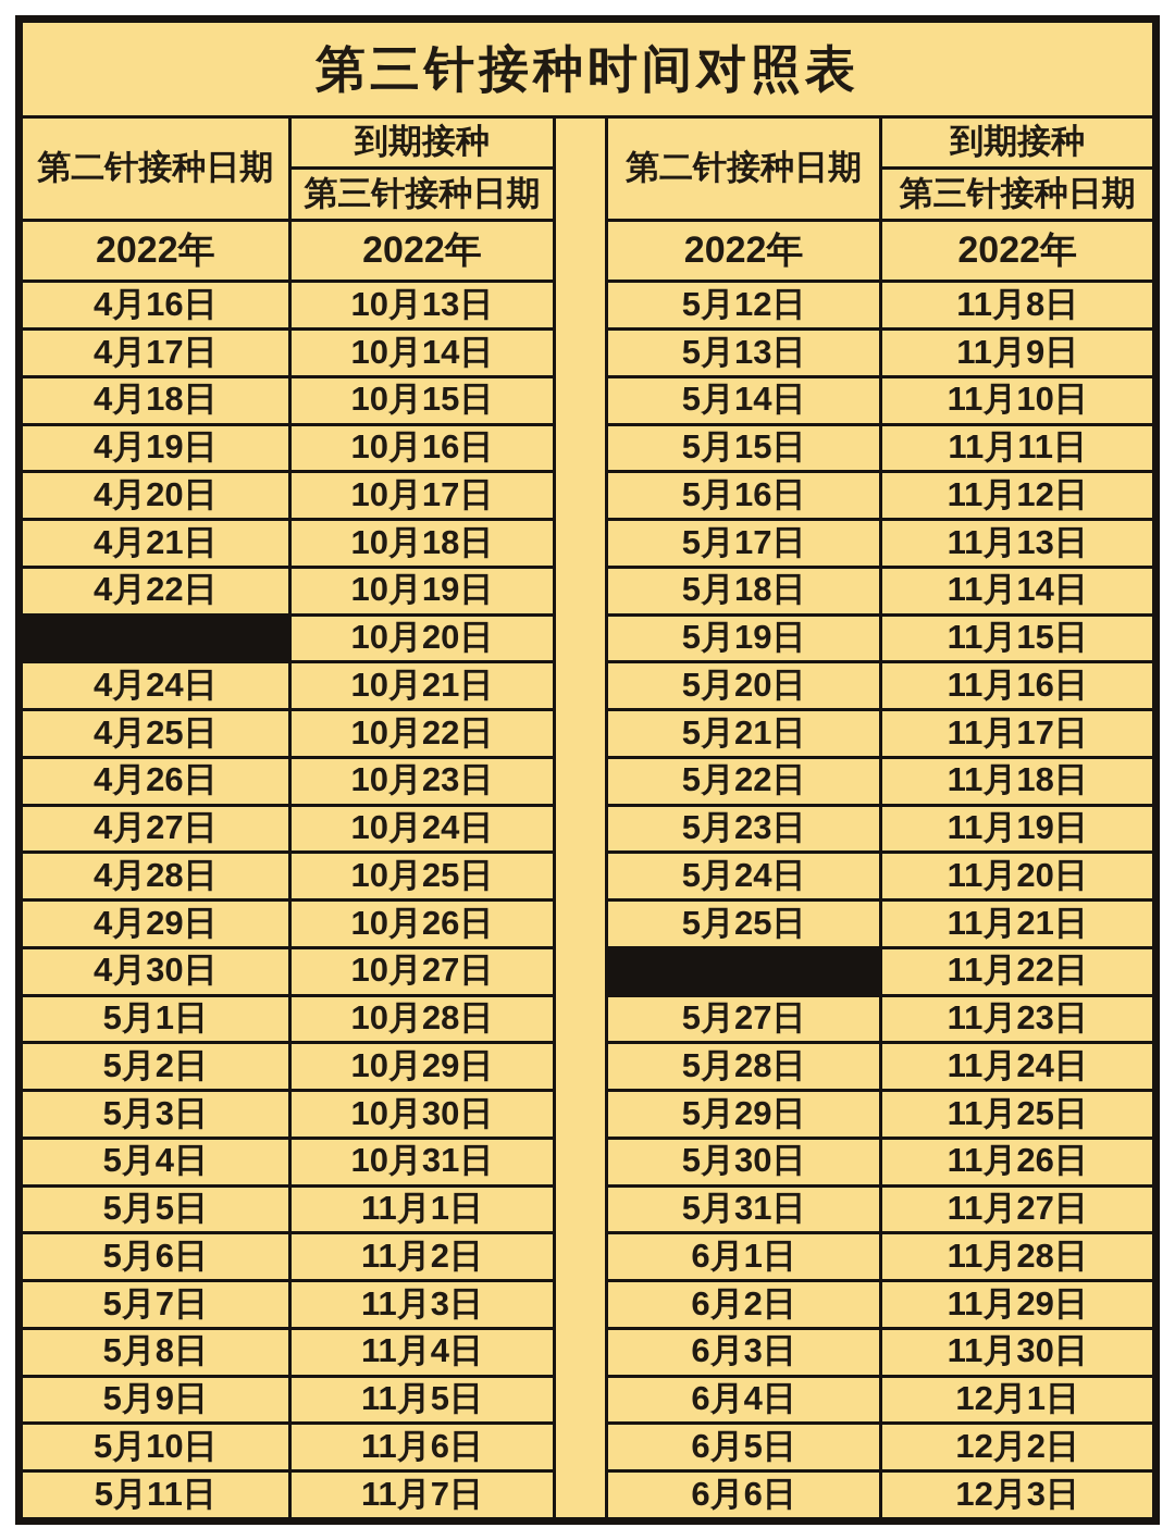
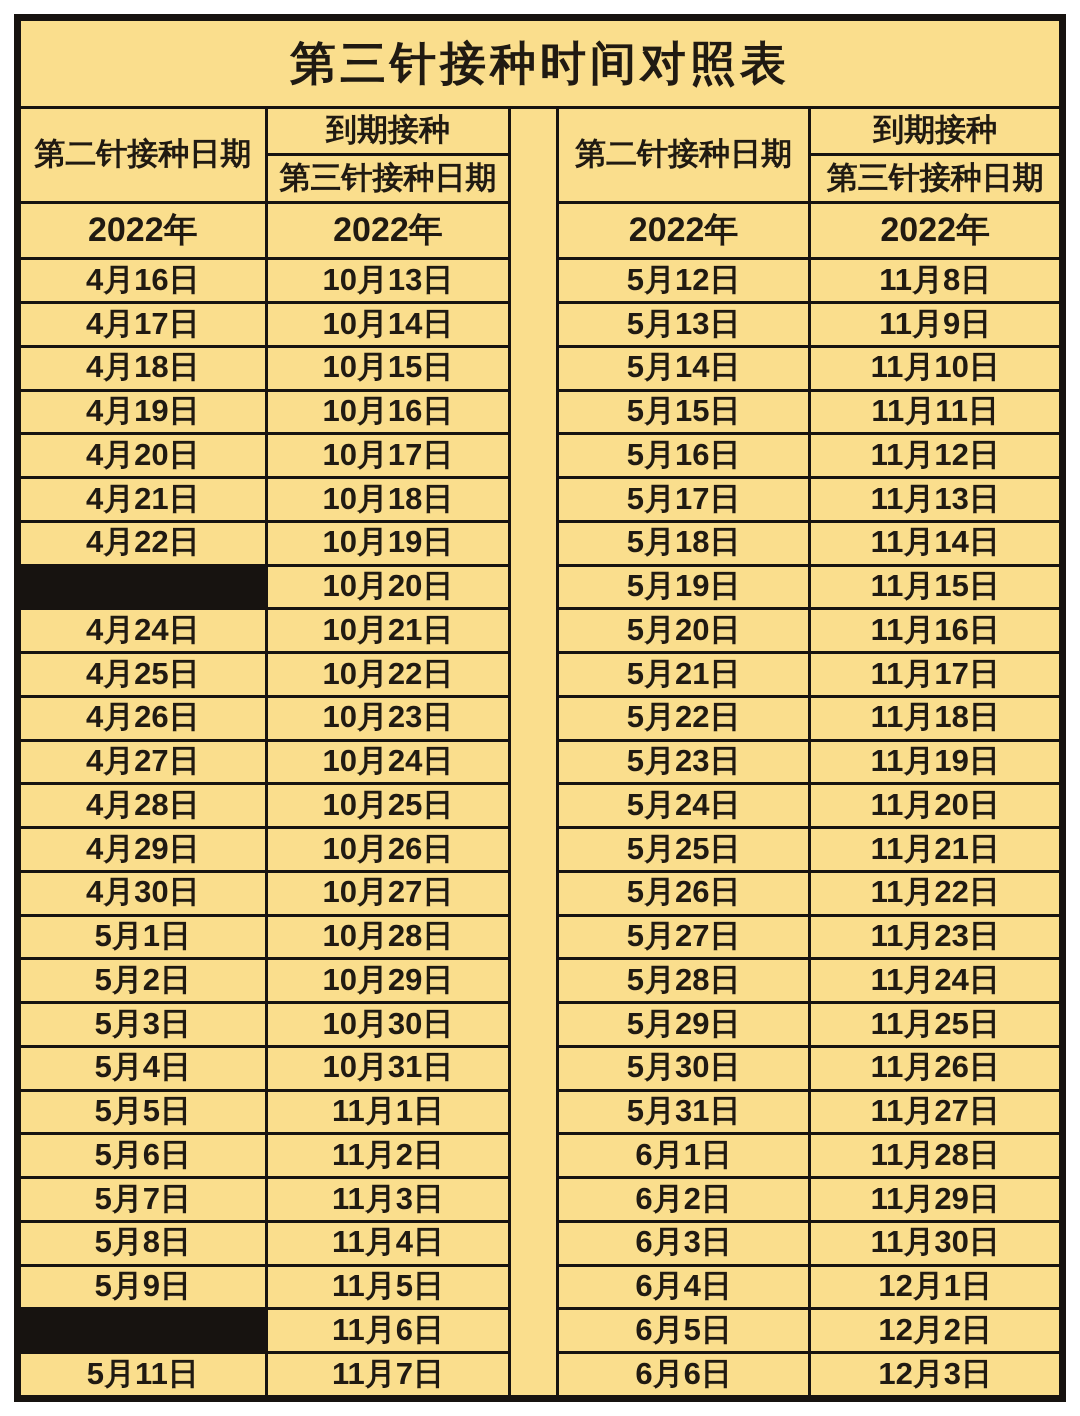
  第三针接种时间对照表
  第二针接种日期
  到期接种
  第三针接种日期
  第二针接种日期
  到期接种
  第三针接种日期
  2022年
  2022年
  2022年
  2022年
  4月16日
  10月13日
  4月17日
  10月14日
  4月18日
  10月15日
  4月19日
  10月16日
  4月20日
  10月17日
  4月21日
  10月18日
  4月22日
  10月19日
  10月20日
  4月24日
  10月21日
  4月25日
  10月22日
  4月26日
  10月23日
  4月27日
  10月24日
  4月28日
  10月25日
  4月29日
  10月26日
  4月30日
  10月27日
  5月1日
  10月28日
  5月2日
  10月29日
  5月3日
  10月30日
  5月4日
  10月31日
  5月5日
  11月1日
  5月6日
  11月2日
  5月7日
  11月3日
  5月8日
  11月4日
  5月9日
  11月5日
- 5月10日
  11月6日
  5月11日
  11月7日
  5月12日
  11月8日
  5月13日
  11月9日
  5月14日
  11月10日
  5月15日
  11月11日
  5月16日
  11月12日
  5月17日
  11月13日
  5月18日
  11月14日
  5月19日
  11月15日
  5月20日
  11月16日
  5月21日
  11月17日
  5月22日
  11月18日
  5月23日
  11月19日
  5月24日
  11月20日
  5月25日
  11月21日
+ 5月26日
  11月22日
  5月27日
  11月23日
  5月28日
  11月24日
  5月29日
  11月25日
  5月30日
  11月26日
  5月31日
  11月27日
  6月1日
  11月28日
  6月2日
  11月29日
  6月3日
  11月30日
  6月4日
  12月1日
  6月5日
  12月2日
  6月6日
  12月3日
